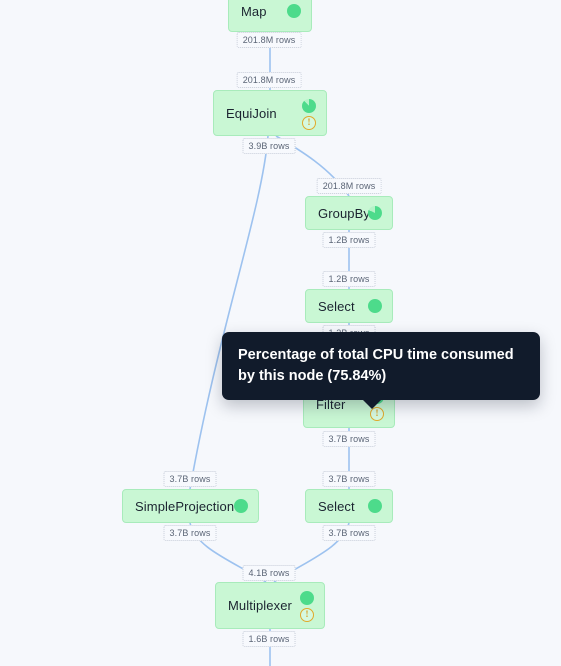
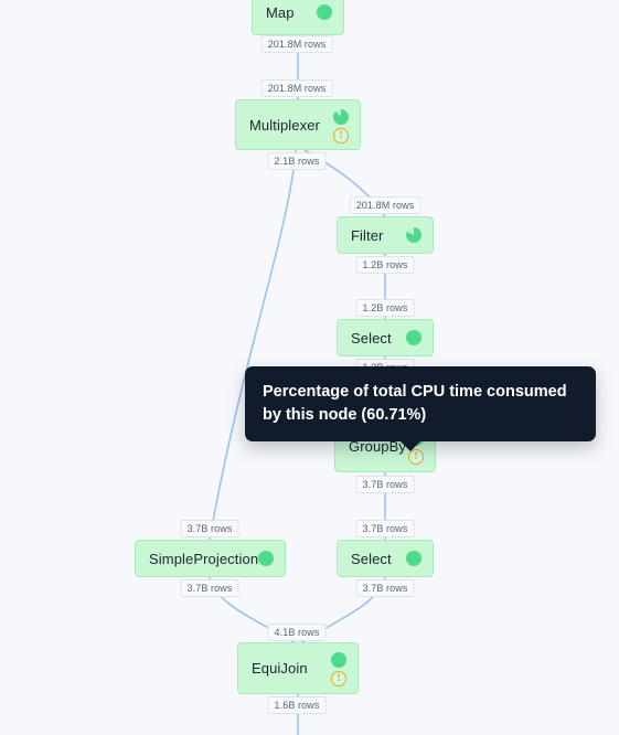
  Map
- EquiJoin
+ Multiplexer
  !
- GroupBy
+ Filter
  Select
- Filter
+ GroupBy
  !
  SimpleProjection
  Select
- Multiplexer
+ EquiJoin
  !
  201.8M rows
  201.8M rows
- 3.9B rows
+ 2.1B rows
  201.8M rows
  1.2B rows
  1.2B rows
  3.7B rows
  3.7B rows
  3.7B rows
  3.7B rows
  3.7B rows
  4.1B rows
  1.6B rows
- Percentage of total CPU time consumed by this node (75.84%)
+ Percentage of total CPU time consumed by this node (60.71%)
